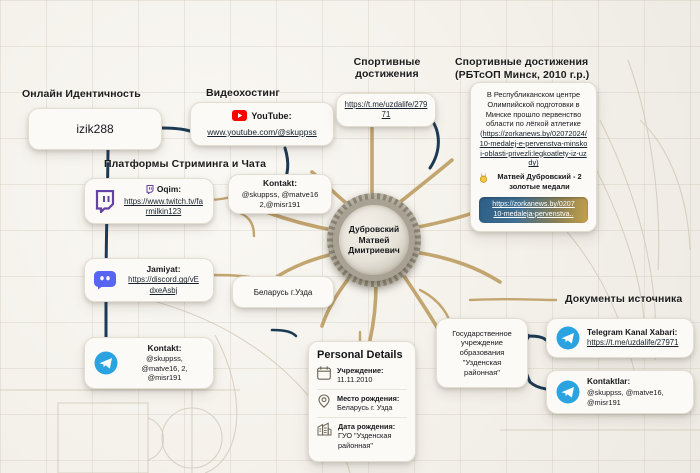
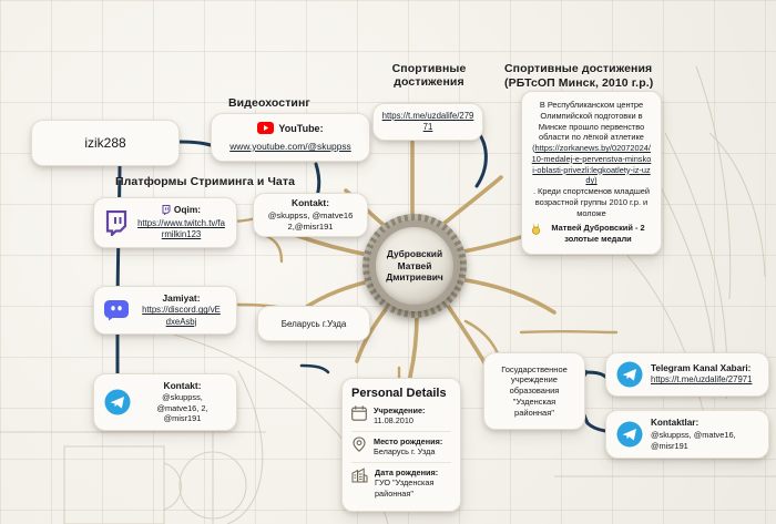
- Онлайн Идентичность
  Видеохостинг
  Платформы Стриминга и Чата
  Спортивные
  достижения
  Спортивные достижения
  (РБТсОП Минск, 2010 г.р.)
- Документы источника
  izik288
  YouTube:
  www.youtube.com/@skuppss
  https://t.me/uzdalife/279
  71
  Oqim:
  https://www.twitch.tv/fa
  rmilkin123
  Kontakt:
  @skuppss, @matve16
  2,@misr191
  Jamiyat:
  https://discord.gg/vE
  dxeAsbj
  Беларусь г.Узда
  Kontakt:
  @skuppss,
  @matve16, 2,
  @misr191
  Государственное
  учреждение
  образования
  "Узденская
  районная"
  Telegram Kanal Xabari:
  https://t.me/uzdalife/27971
  Kontaktlar:
  @skuppss, @matve16,
  @misr191
  В Республиканском центре Олимпийской подготовки в Минске прошло первенство области по лёгкой атлетике
  (https://zorkanews.by/02072024/10-medalej-e-pervenstva-minskoi-oblasti-privezli:legkoatlety-iz-uzdy)
+ . Креди спортсменов младшей возрастной группы 2010 г.р. и моложе
  Матвей Дубровский - 2 золотые медали
- https://zorkanews.by/0207
- 10-medaleja-pervenstva..
  Дубровский
  Матвей
  Дмитриевич
  Personal Details
  Учреждение:
- 11.11.2010
+ 11.08.2010
  Место рождения:
  Беларусь г. Узда
  Дата рождения:
  ГУО "Узденская районная"
